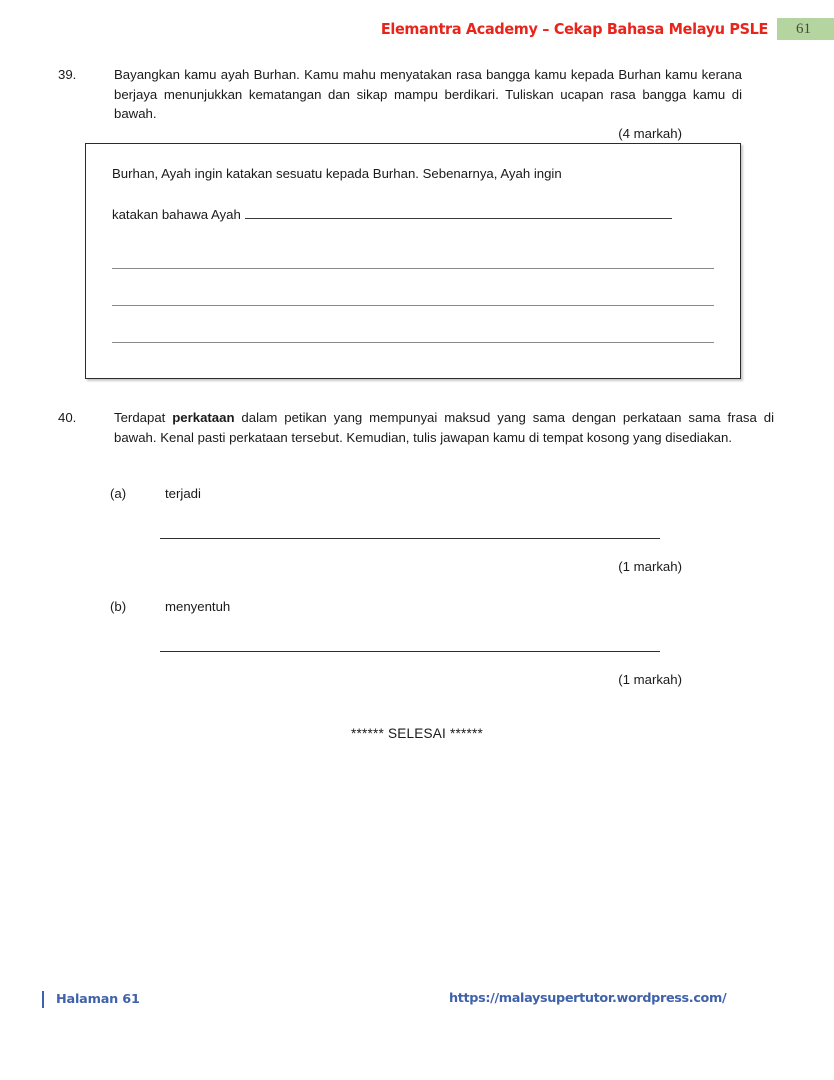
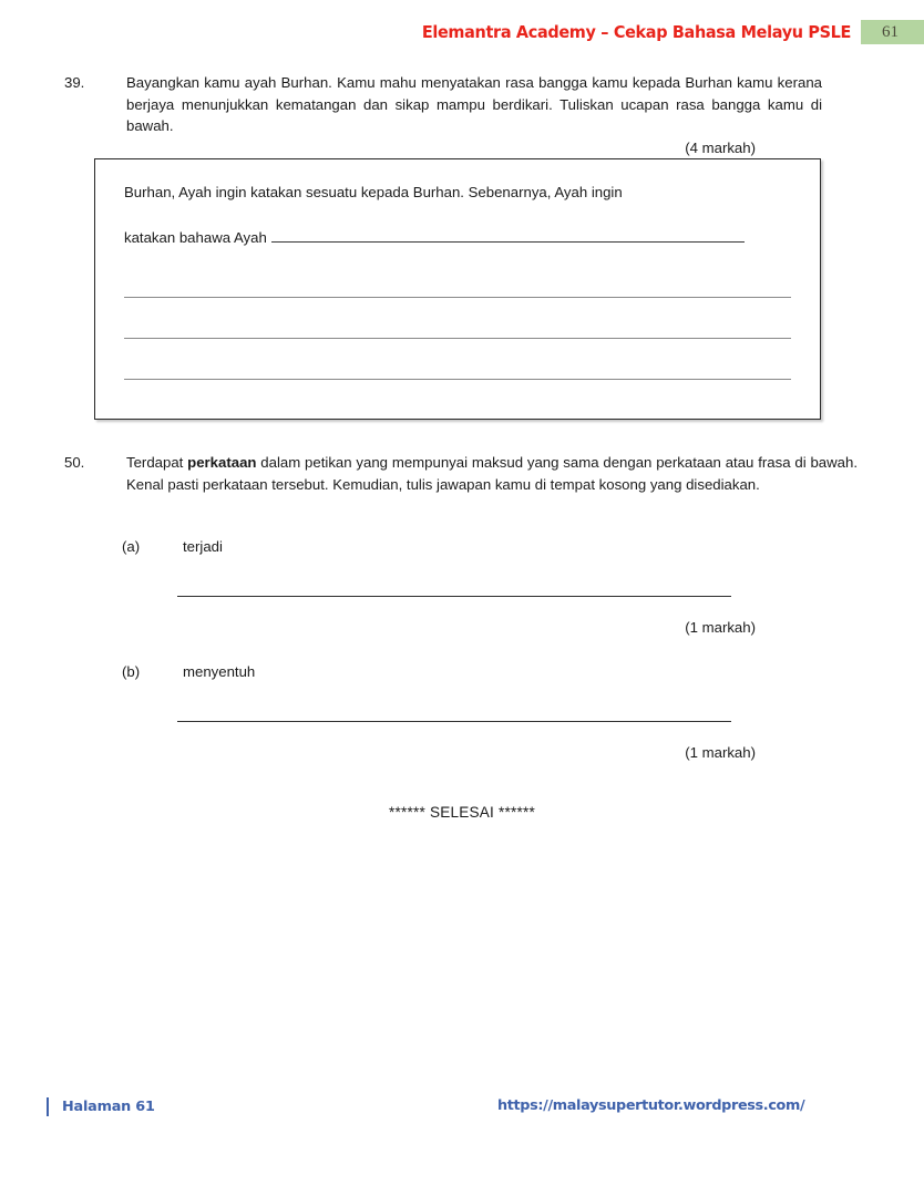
  Elemantra Academy – Cekap Bahasa Melayu PSLE
  61
  39.
  Bayangkan kamu ayah Burhan. Kamu mahu menyatakan rasa bangga kamu kepada Burhan kamu kerana berjaya menunjukkan kematangan dan sikap mampu berdikari. Tuliskan ucapan rasa bangga kamu di bawah.
  (4 markah)
  Burhan, Ayah ingin katakan sesuatu kepada Burhan. Sebenarnya, Ayah ingin
  katakan bahawa Ayah
- 40.
+ 50.
- Terdapat perkataan dalam petikan yang mempunyai maksud yang sama dengan perkataan sama frasa di bawah. Kenal pasti perkataan tersebut. Kemudian, tulis jawapan kamu di tempat kosong yang disediakan.
+ Terdapat perkataan dalam petikan yang mempunyai maksud yang sama dengan perkataan atau frasa di bawah. Kenal pasti perkataan tersebut. Kemudian, tulis jawapan kamu di tempat kosong yang disediakan.
  (a)
  terjadi
  (1 markah)
  (b)
  menyentuh
  (1 markah)
  ****** SELESAI ******
  Halaman 61
  https://malaysupertutor.wordpress.com/
